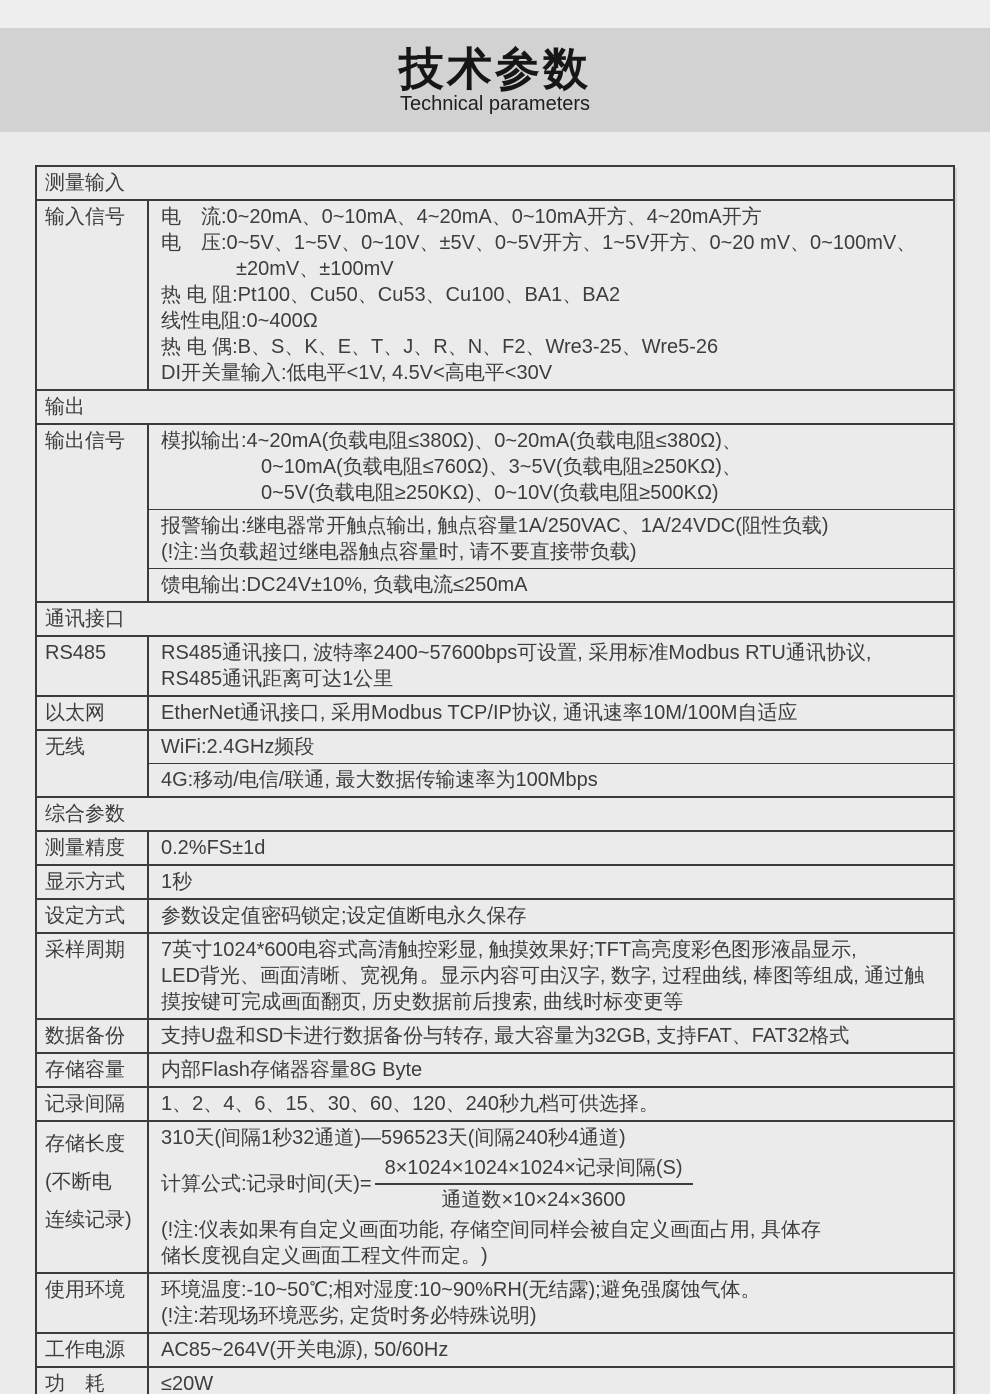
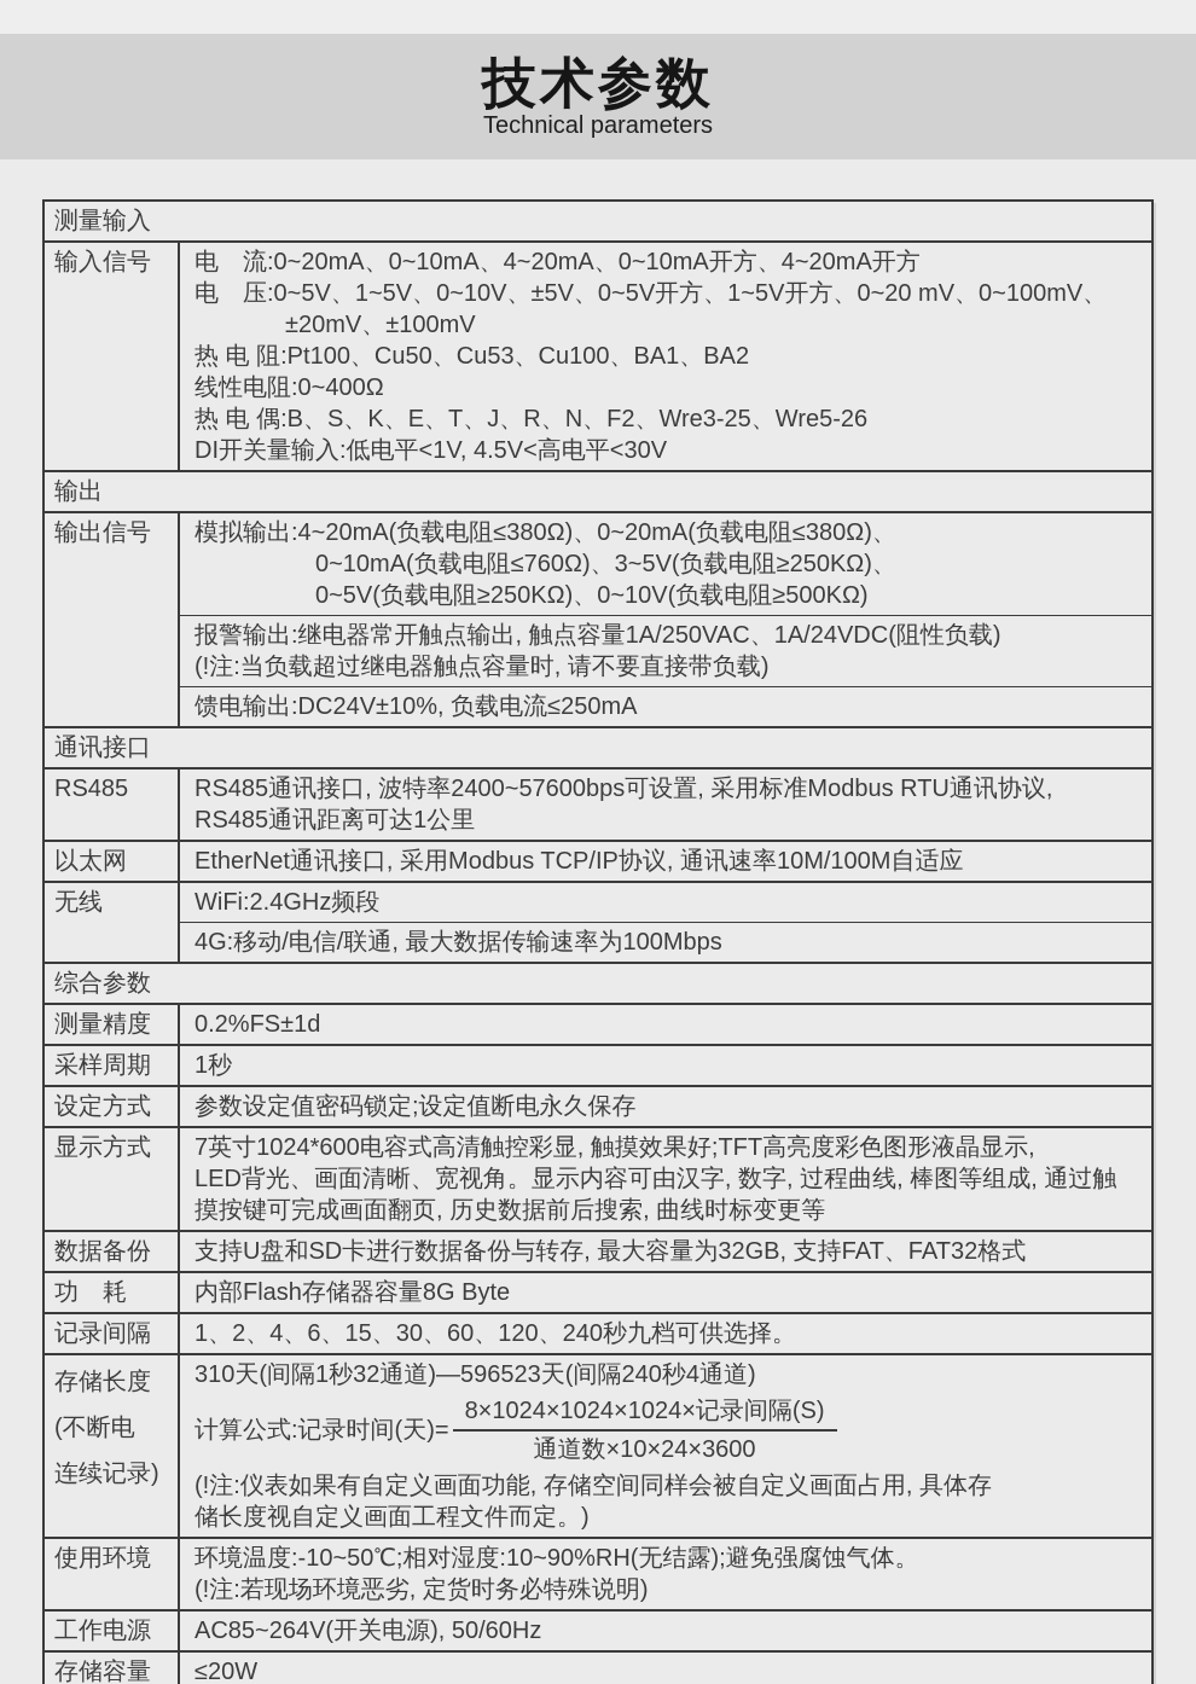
  技术参数
  Technical parameters
  测量输入
  输入信号
  电 流:0~20mA、0~10mA、4~20mA、0~10mA开方、4~20mA开方
  电 压:0~5V、1~5V、0~10V、±5V、0~5V开方、1~5V开方、0~20 mV、0~100mV、
  ±20mV、±100mV
  热 电 阻:Pt100、Cu50、Cu53、Cu100、BA1、BA2
  线性电阻:0~400Ω
  热 电 偶:B、S、K、E、T、J、R、N、F2、Wre3-25、Wre5-26
  DI开关量输入:低电平<1V, 4.5V<高电平<30V
  输出
  输出信号
  模拟输出:4~20mA(负载电阻≤380Ω)、0~20mA(负载电阻≤380Ω)、
  0~10mA(负载电阻≤760Ω)、3~5V(负载电阻≥250KΩ)、
  0~5V(负载电阻≥250KΩ)、0~10V(负载电阻≥500KΩ)
  报警输出:继电器常开触点输出, 触点容量1A/250VAC、1A/24VDC(阻性负载)
  (!注:当负载超过继电器触点容量时, 请不要直接带负载)
  馈电输出:DC24V±10%, 负载电流≤250mA
  通讯接口
  RS485
  RS485通讯接口, 波特率2400~57600bps可设置, 采用标准Modbus RTU通讯协议,
  RS485通讯距离可达1公里
  以太网
  EtherNet通讯接口, 采用Modbus TCP/IP协议, 通讯速率10M/100M自适应
  无线
  WiFi:2.4GHz频段
  4G:移动/电信/联通, 最大数据传输速率为100Mbps
  综合参数
  测量精度
  0.2%FS±1d
- 显示方式
+ 采样周期
  1秒
  设定方式
  参数设定值密码锁定;设定值断电永久保存
- 采样周期
+ 显示方式
  7英寸1024*600电容式高清触控彩显, 触摸效果好;TFT高亮度彩色图形液晶显示,
  LED背光、画面清晰、宽视角。显示内容可由汉字, 数字, 过程曲线, 棒图等组成, 通过触
  摸按键可完成画面翻页, 历史数据前后搜索, 曲线时标变更等
  数据备份
  支持U盘和SD卡进行数据备份与转存, 最大容量为32GB, 支持FAT、FAT32格式
- 存储容量
+ 功 耗
  内部Flash存储器容量8G Byte
  记录间隔
  1、2、4、6、15、30、60、120、240秒九档可供选择。
  存储长度
  (不断电
  连续记录)
  310天(间隔1秒32通道)—596523天(间隔240秒4通道)
  计算公式:记录时间(天)=
  8×1024×1024×1024×记录间隔(S)
  通道数×10×24×3600
  (!注:仪表如果有自定义画面功能, 存储空间同样会被自定义画面占用, 具体存
  储长度视自定义画面工程文件而定。)
  使用环境
  环境温度:-10~50℃;相对湿度:10~90%RH(无结露);避免强腐蚀气体。
  (!注:若现场环境恶劣, 定货时务必特殊说明)
  工作电源
  AC85~264V(开关电源), 50/60Hz
- 功 耗
+ 存储容量
  ≤20W
